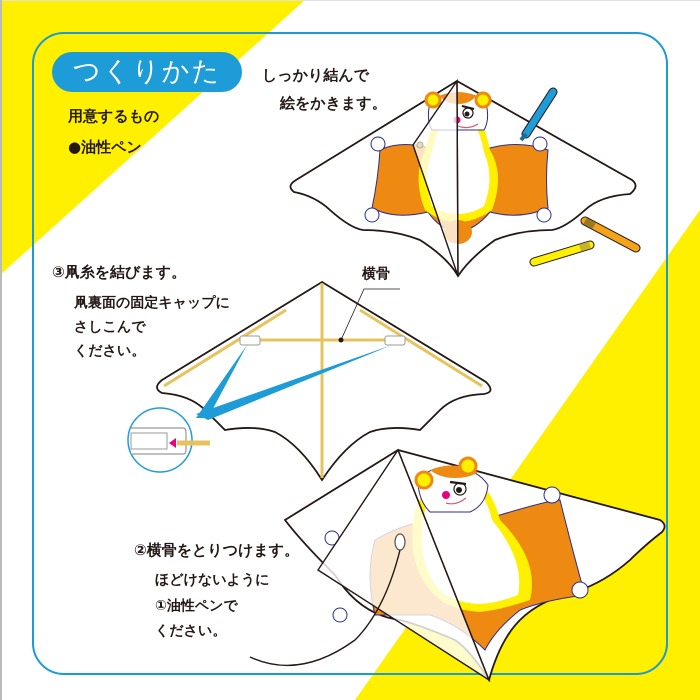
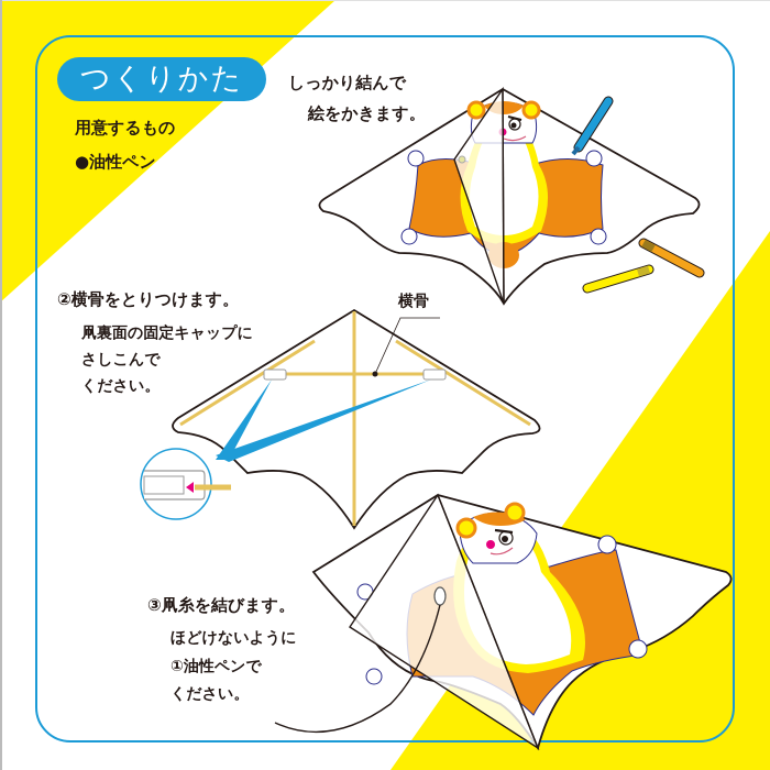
  つくりかた
  用意するもの
  ●油性ペン
  しっかり結んで
  絵をかきます。
- ③凧糸を結びます。
+ ②横骨をとりつけます。
  凧裏面の固定キャップに
  さしこんで
  ください。
  横骨
- ②横骨をとりつけます。
+ ③凧糸を結びます。
  ほどけないように
  ①油性ペンで
  ください。
